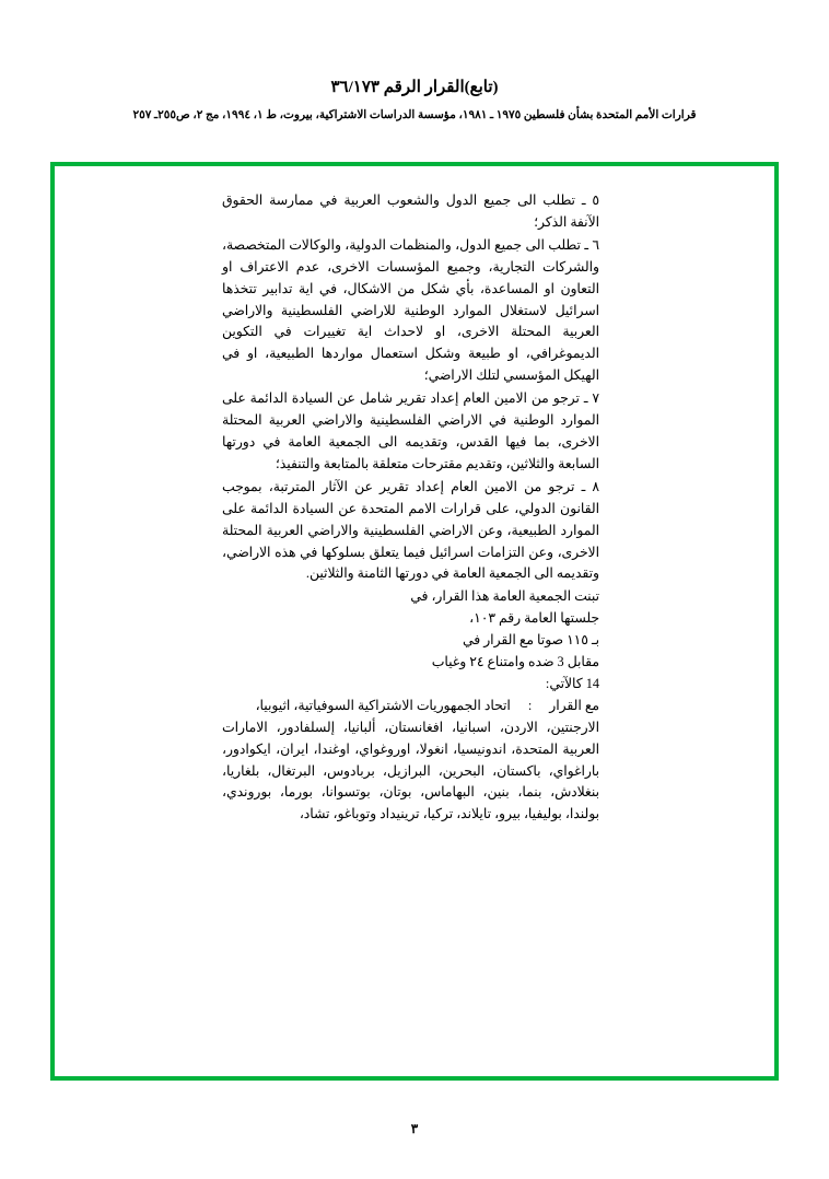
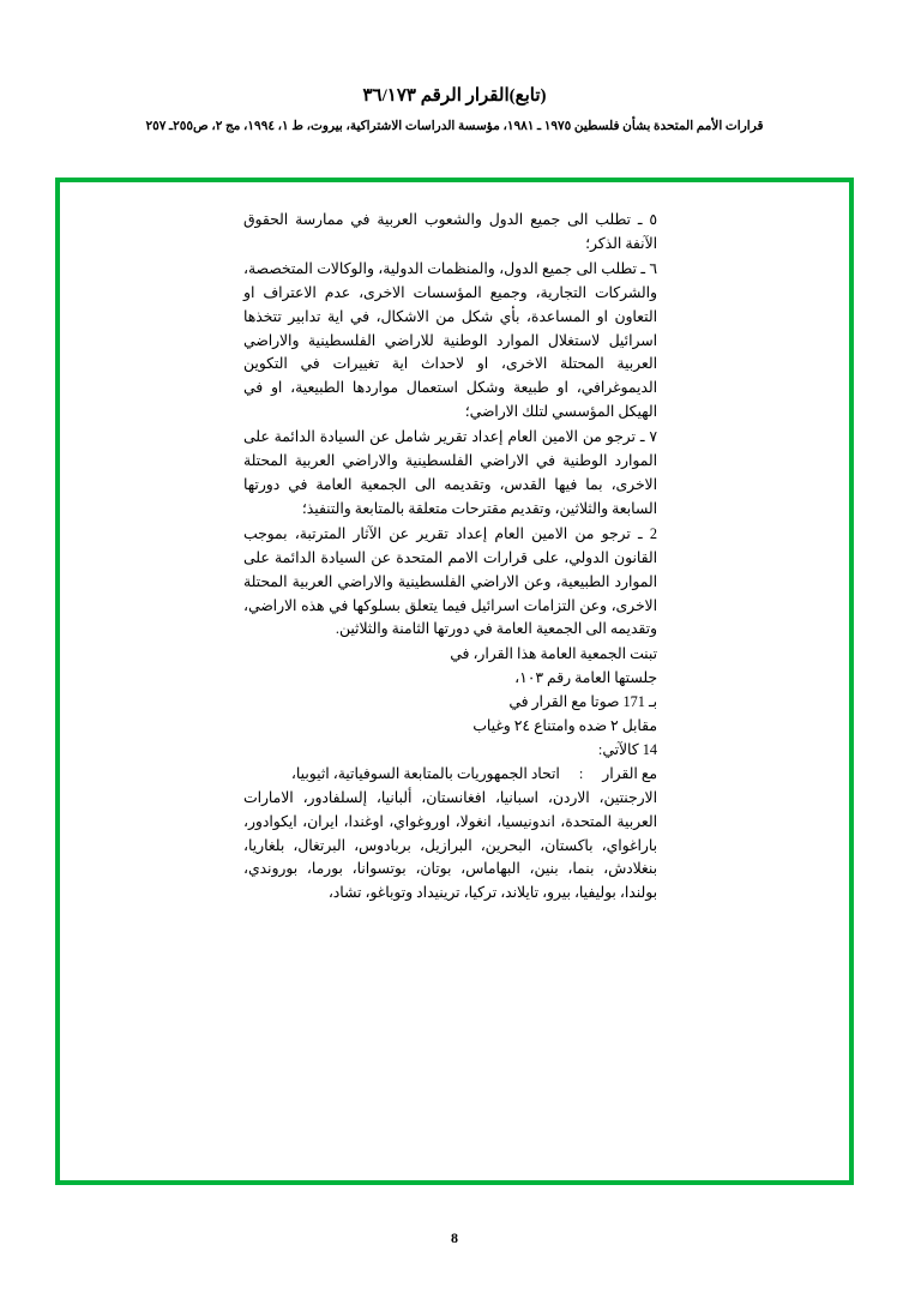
  (تابع)القرار الرقم ٣٦/١٧٣
  قرارات الأمم المتحدة بشأن فلسطين ١٩٧٥ ـ ١٩٨١، مؤسسة الدراسات الاشتراكية، بيروت، ط ١، ١٩٩٤، مج ٢، ص٢٥٥ـ ٢٥٧
  ٥ ـ تطلب الى جميع الدول والشعوب العربية في ممارسة الحقوق الآنفة الذكر؛
  ٦ ـ تطلب الى جميع الدول، والمنظمات الدولية، والوكالات المتخصصة، والشركات التجارية، وجميع المؤسسات الاخرى، عدم الاعتراف او التعاون او المساعدة، بأي شكل من الاشكال، في اية تدابير تتخذها اسرائيل لاستغلال الموارد الوطنية للاراضي الفلسطينية والاراضي العربية المحتلة الاخرى، او لاحداث اية تغييرات في التكوين الديموغرافي، او طبيعة وشكل استعمال مواردها الطبيعية، او في الهيكل المؤسسي لتلك الاراضي؛
  ٧ ـ ترجو من الامين العام إعداد تقرير شامل عن السيادة الدائمة على الموارد الوطنية في الاراضي الفلسطينية والاراضي العربية المحتلة الاخرى، بما فيها القدس، وتقديمه الى الجمعية العامة في دورتها السابعة والثلاثين، وتقديم مقترحات متعلقة بالمتابعة والتنفيذ؛
- ٨ ـ ترجو من الامين العام إعداد تقرير عن الآثار المترتبة، بموجب القانون الدولي، على قرارات الامم المتحدة عن السيادة الدائمة على الموارد الطبيعية، وعن الاراضي الفلسطينية والاراضي العربية المحتلة الاخرى، وعن التزامات اسرائيل فيما يتعلق بسلوكها في هذه الاراضي، وتقديمه الى الجمعية العامة في دورتها الثامنة والثلاثين.
+ 2 ـ ترجو من الامين العام إعداد تقرير عن الآثار المترتبة، بموجب القانون الدولي، على قرارات الامم المتحدة عن السيادة الدائمة على الموارد الطبيعية، وعن الاراضي الفلسطينية والاراضي العربية المحتلة الاخرى، وعن التزامات اسرائيل فيما يتعلق بسلوكها في هذه الاراضي، وتقديمه الى الجمعية العامة في دورتها الثامنة والثلاثين.
  تبنت الجمعية العامة هذا القرار، في
  جلستها العامة رقم ١٠٣،
- بـ ١١٥ صوتا مع القرار في
+ بـ 171 صوتا مع القرار في
- مقابل 3 ضده وامتناع ٢٤ وغياب
+ مقابل ٢ ضده وامتناع ٢٤ وغياب
  14 كالآتي:
  مع القرار
  :
- اتحاد الجمهوريات الاشتراكية السوفياتية، اثيوبيا،
+ اتحاد الجمهوريات بالمتابعة السوفياتية، اثيوبيا،
  الارجنتين، الاردن، اسبانيا، افغانستان، ألبانيا، إلسلفادور، الامارات العربية المتحدة، اندونيسيا، انغولا، اوروغواي، اوغندا، ايران، ايكوادور، باراغواي، باكستان، البحرين، البرازيل، بربادوس، البرتغال، بلغاريا، بنغلادش، بنما، بنين، البهاماس، بوتان، بوتسوانا، بورما، بوروندي، بولندا، بوليفيا، بيرو، تايلاند، تركيا، ترينيداد وتوباغو، تشاد،
- ٣
+ 8
